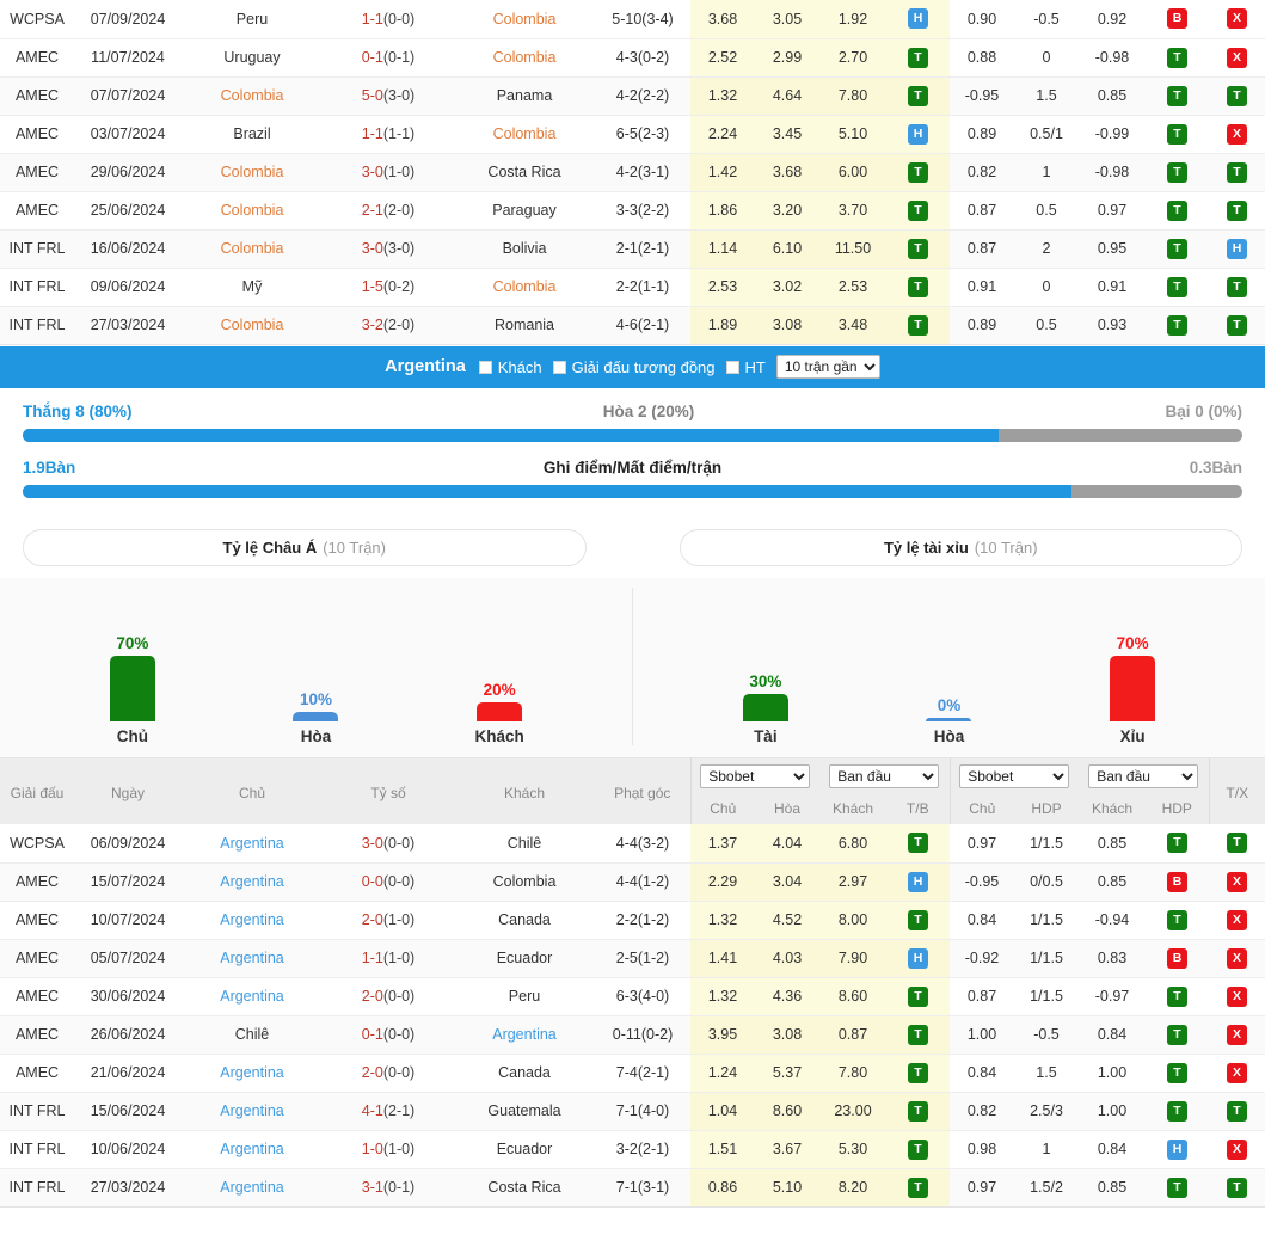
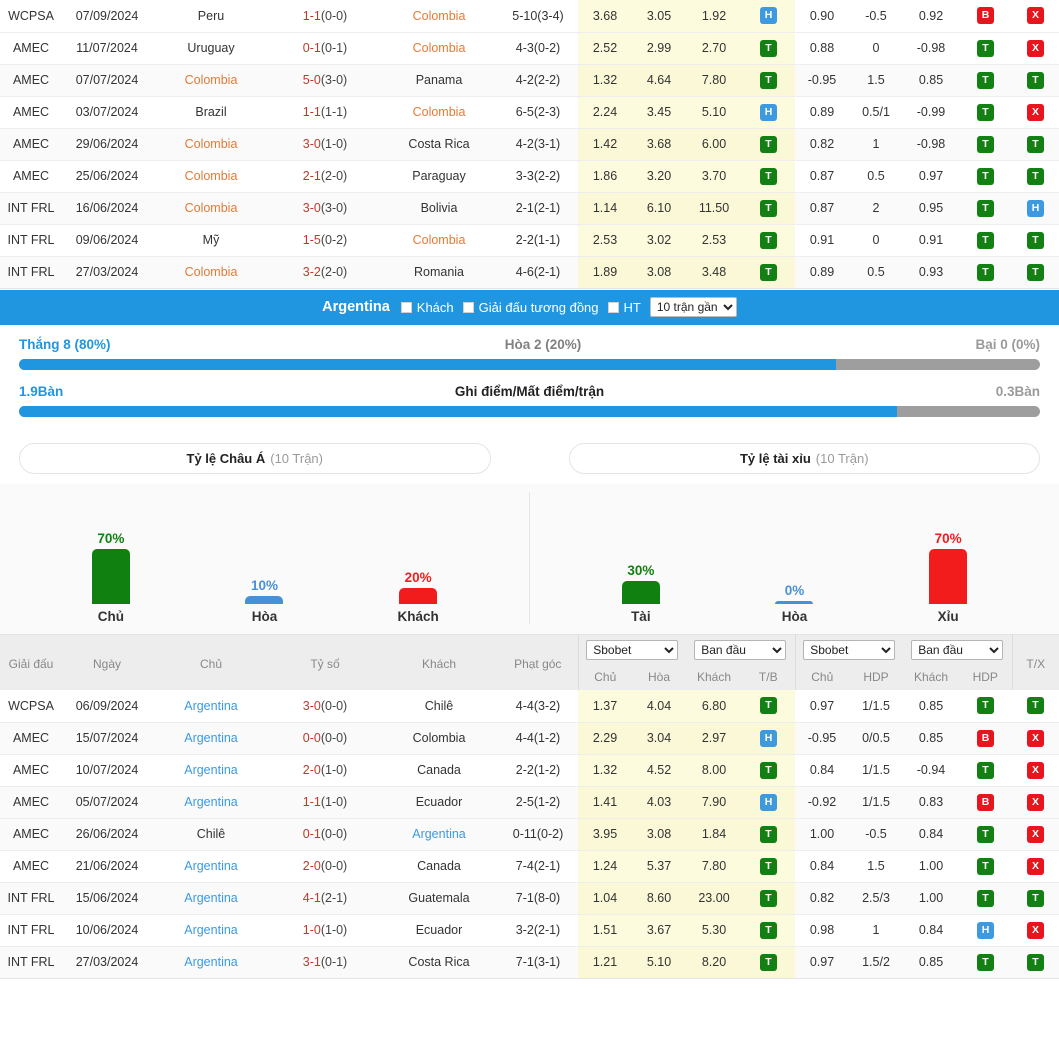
  WCPSA	07/09/2024	Peru	1-1(0-0)	Colombia	5-10(3-4)	3.68	3.05	1.92	H	0.90	-0.5	0.92	B	X
  AMEC	11/07/2024	Uruguay	0-1(0-1)	Colombia	4-3(0-2)	2.52	2.99	2.70	T	0.88	0	-0.98	T	X
  AMEC	07/07/2024	Colombia	5-0(3-0)	Panama	4-2(2-2)	1.32	4.64	7.80	T	-0.95	1.5	0.85	T	T
  AMEC	03/07/2024	Brazil	1-1(1-1)	Colombia	6-5(2-3)	2.24	3.45	5.10	H	0.89	0.5/1	-0.99	T	X
  AMEC	29/06/2024	Colombia	3-0(1-0)	Costa Rica	4-2(3-1)	1.42	3.68	6.00	T	0.82	1	-0.98	T	T
  AMEC	25/06/2024	Colombia	2-1(2-0)	Paraguay	3-3(2-2)	1.86	3.20	3.70	T	0.87	0.5	0.97	T	T
  INT FRL	16/06/2024	Colombia	3-0(3-0)	Bolivia	2-1(2-1)	1.14	6.10	11.50	T	0.87	2	0.95	T	H
  INT FRL	09/06/2024	Mỹ	1-5(0-2)	Colombia	2-2(1-1)	2.53	3.02	2.53	T	0.91	0	0.91	T	T
  INT FRL	27/03/2024	Colombia	3-2(2-0)	Romania	4-6(2-1)	1.89	3.08	3.48	T	0.89	0.5	0.93	T	T
  Argentina
  Khách
  Giải đấu tương đồng
  HT
  10 trận gần
  Thắng 8 (80%)
  Hòa 2 (20%)
  Bại 0 (0%)
  1.9Bàn
  Ghi điểm/Mất điểm/trận
  0.3Bàn
  Tỷ lệ Châu Á
  (10 Trận)
  Tỷ lệ tài xỉu
  (10 Trận)
  70%
  Chủ
  10%
  Hòa
  20%
  Khách
  30%
  Tài
  0%
  Hòa
  70%
  Xỉu
  Giải đấu	Ngày	Chủ	Tỷ số	Khách	Phạt góc	Sbobet	Ban đầu	Sbobet	Ban đầu	T/X
  Chủ	Hòa	Khách	T/B	Chủ	HDP	Khách	HDP
  WCPSA	06/09/2024	Argentina	3-0(0-0)	Chilê	4-4(3-2)	1.37	4.04	6.80	T	0.97	1/1.5	0.85	T	T
  AMEC	15/07/2024	Argentina	0-0(0-0)	Colombia	4-4(1-2)	2.29	3.04	2.97	H	-0.95	0/0.5	0.85	B	X
  AMEC	10/07/2024	Argentina	2-0(1-0)	Canada	2-2(1-2)	1.32	4.52	8.00	T	0.84	1/1.5	-0.94	T	X
  AMEC	05/07/2024	Argentina	1-1(1-0)	Ecuador	2-5(1-2)	1.41	4.03	7.90	H	-0.92	1/1.5	0.83	B	X
- AMEC	30/06/2024	Argentina	2-0(0-0)	Peru	6-3(4-0)	1.32	4.36	8.60	T	0.87	1/1.5	-0.97	T	X
- AMEC	26/06/2024	Chilê	0-1(0-0)	Argentina	0-11(0-2)	3.95	3.08	0.87	T	1.00	-0.5	0.84	T	X
+ AMEC	26/06/2024	Chilê	0-1(0-0)	Argentina	0-11(0-2)	3.95	3.08	1.84	T	1.00	-0.5	0.84	T	X
  AMEC	21/06/2024	Argentina	2-0(0-0)	Canada	7-4(2-1)	1.24	5.37	7.80	T	0.84	1.5	1.00	T	X
- INT FRL	15/06/2024	Argentina	4-1(2-1)	Guatemala	7-1(4-0)	1.04	8.60	23.00	T	0.82	2.5/3	1.00	T	T
+ INT FRL	15/06/2024	Argentina	4-1(2-1)	Guatemala	7-1(8-0)	1.04	8.60	23.00	T	0.82	2.5/3	1.00	T	T
  INT FRL	10/06/2024	Argentina	1-0(1-0)	Ecuador	3-2(2-1)	1.51	3.67	5.30	T	0.98	1	0.84	H	X
- INT FRL	27/03/2024	Argentina	3-1(0-1)	Costa Rica	7-1(3-1)	0.86	5.10	8.20	T	0.97	1.5/2	0.85	T	T
+ INT FRL	27/03/2024	Argentina	3-1(0-1)	Costa Rica	7-1(3-1)	1.21	5.10	8.20	T	0.97	1.5/2	0.85	T	T
